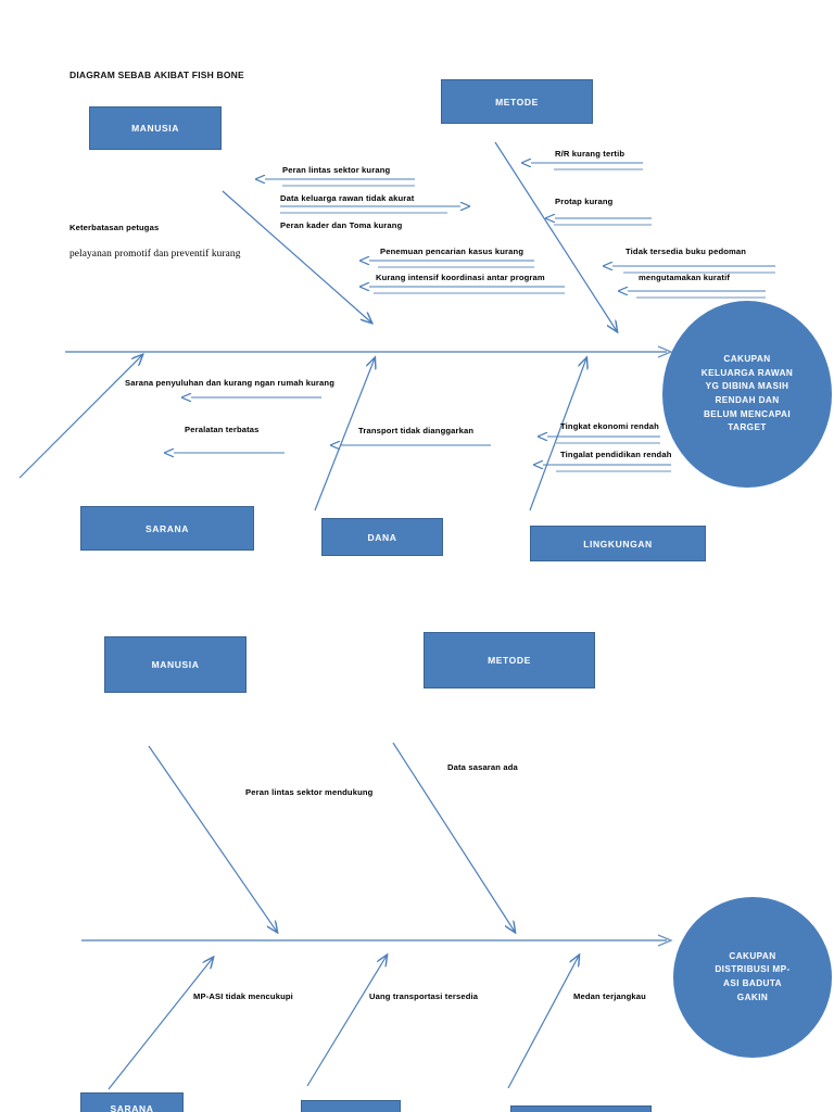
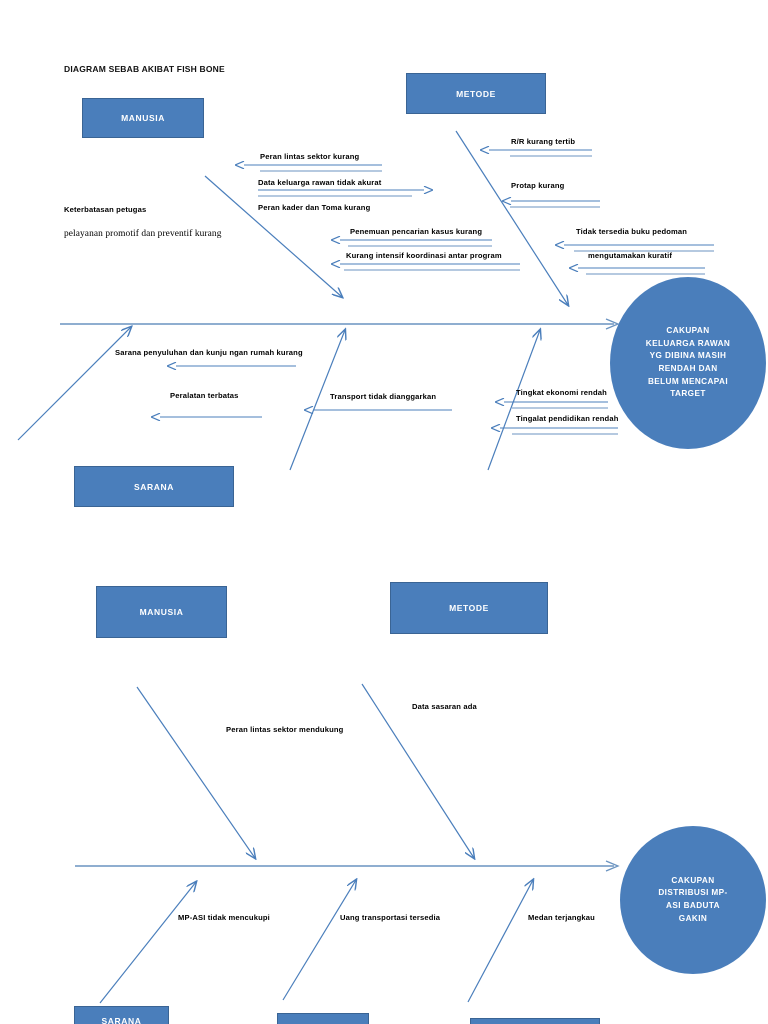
  DIAGRAM SEBAB AKIBAT FISH BONE
  MANUSIA
  METODE
  SARANA
- DANA
- LINGKUNGAN
  CAKUPAN
  KELUARGA RAWAN
  YG DIBINA MASIH
  RENDAH DAN
  BELUM MENCAPAI
  TARGET
  Peran lintas sektor kurang
  Data keluarga rawan tidak akurat
  Peran kader dan Toma kurang
  Keterbatasan petugas
  pelayanan promotif dan preventif kurang
  R/R kurang tertib
  Protap kurang
  Penemuan pencarian kasus kurang
  Kurang intensif koordinasi antar program
  Tidak tersedia buku pedoman
  mengutamakan kuratif
- Sarana penyuluhan dan kurang ngan rumah kurang
+ Sarana penyuluhan dan kunju ngan rumah kurang
  Peralatan terbatas
  Transport tidak dianggarkan
  Tingkat ekonomi rendah
  Tingalat pendidikan rendah
  MANUSIA
  METODE
  SARANA
  CAKUPAN
  DISTRIBUSI MP-
  ASI BADUTA
  GAKIN
  Peran lintas sektor mendukung
  Data sasaran ada
  MP-ASI tidak mencukupi
  Uang transportasi tersedia
  Medan terjangkau
